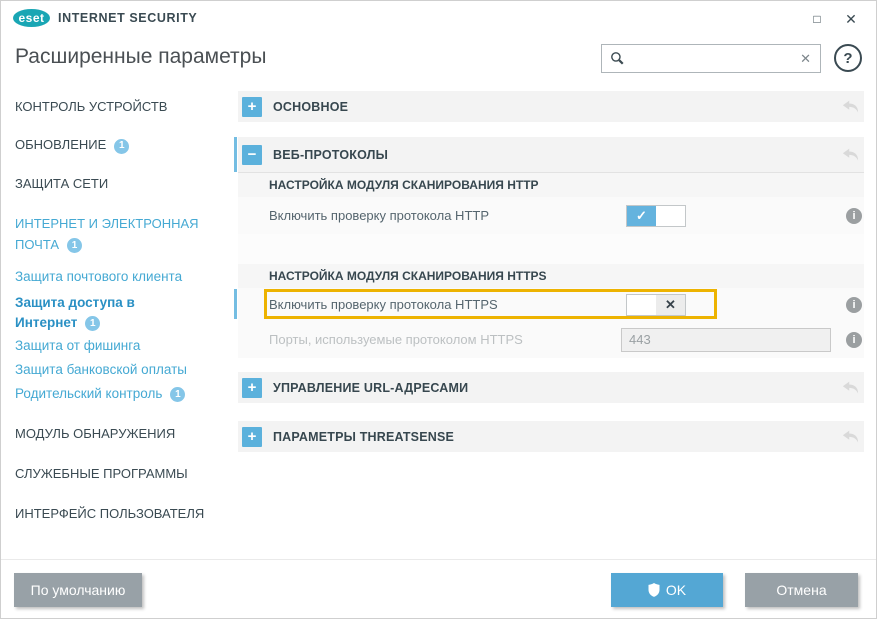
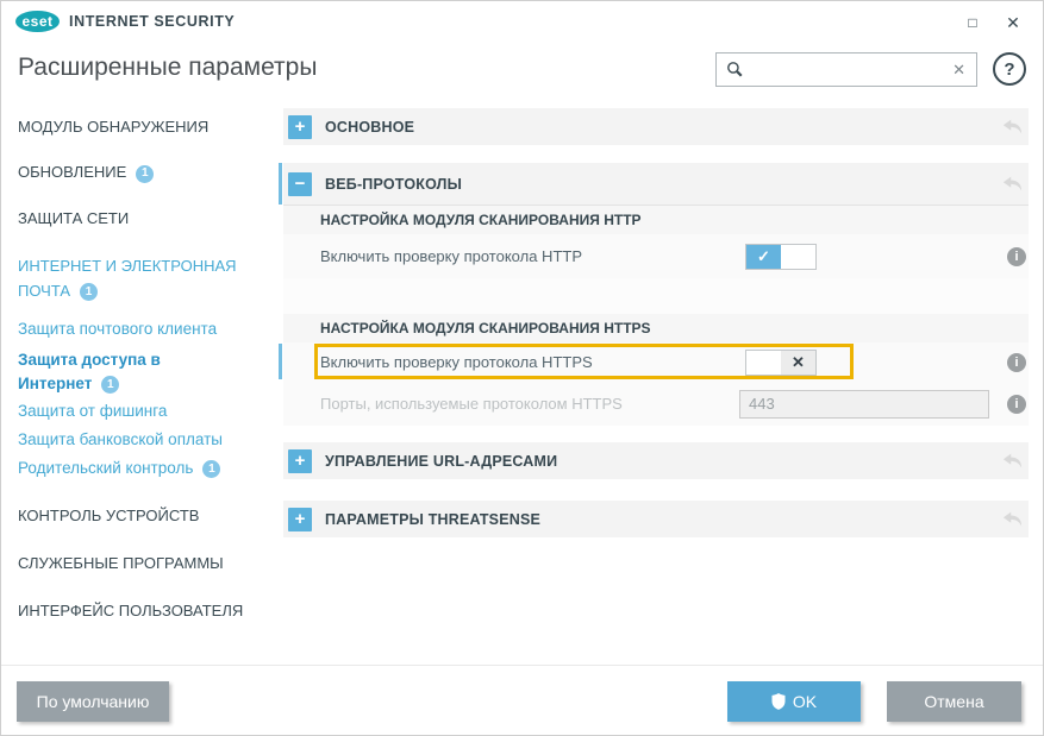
  eset
  INTERNET SECURITY
  □
  ✕
  Расширенные параметры
  ✕
  ?
- КОНТРОЛЬ УСТРОЙСТВ
+ МОДУЛЬ ОБНАРУЖЕНИЯ
  ОБНОВЛЕНИЕ 1
  ЗАЩИТА СЕТИ
  ИНТЕРНЕТ И ЭЛЕКТРОННАЯ ПОЧТА 1
  Защита почтового клиента
  Защита доступа в Интернет 1
  Защита от фишинга
  Защита банковской оплаты
  Родительский контроль 1
- МОДУЛЬ ОБНАРУЖЕНИЯ
+ КОНТРОЛЬ УСТРОЙСТВ
  СЛУЖЕБНЫЕ ПРОГРАММЫ
  ИНТЕРФЕЙС ПОЛЬЗОВАТЕЛЯ
  +
  ОСНОВНОЕ
  −
  ВЕБ-ПРОТОКОЛЫ
  НАСТРОЙКА МОДУЛЯ СКАНИРОВАНИЯ HTTP
  Включить проверку протокола HTTP
  ✓
  i
  НАСТРОЙКА МОДУЛЯ СКАНИРОВАНИЯ HTTPS
  Включить проверку протокола HTTPS
  ✕
  i
  Порты, используемые протоколом HTTPS
  443
  i
  +
  УПРАВЛЕНИЕ URL-АДРЕСАМИ
  +
  ПАРАМЕТРЫ THREATSENSE
  По умолчанию
  OK
  Отмена
